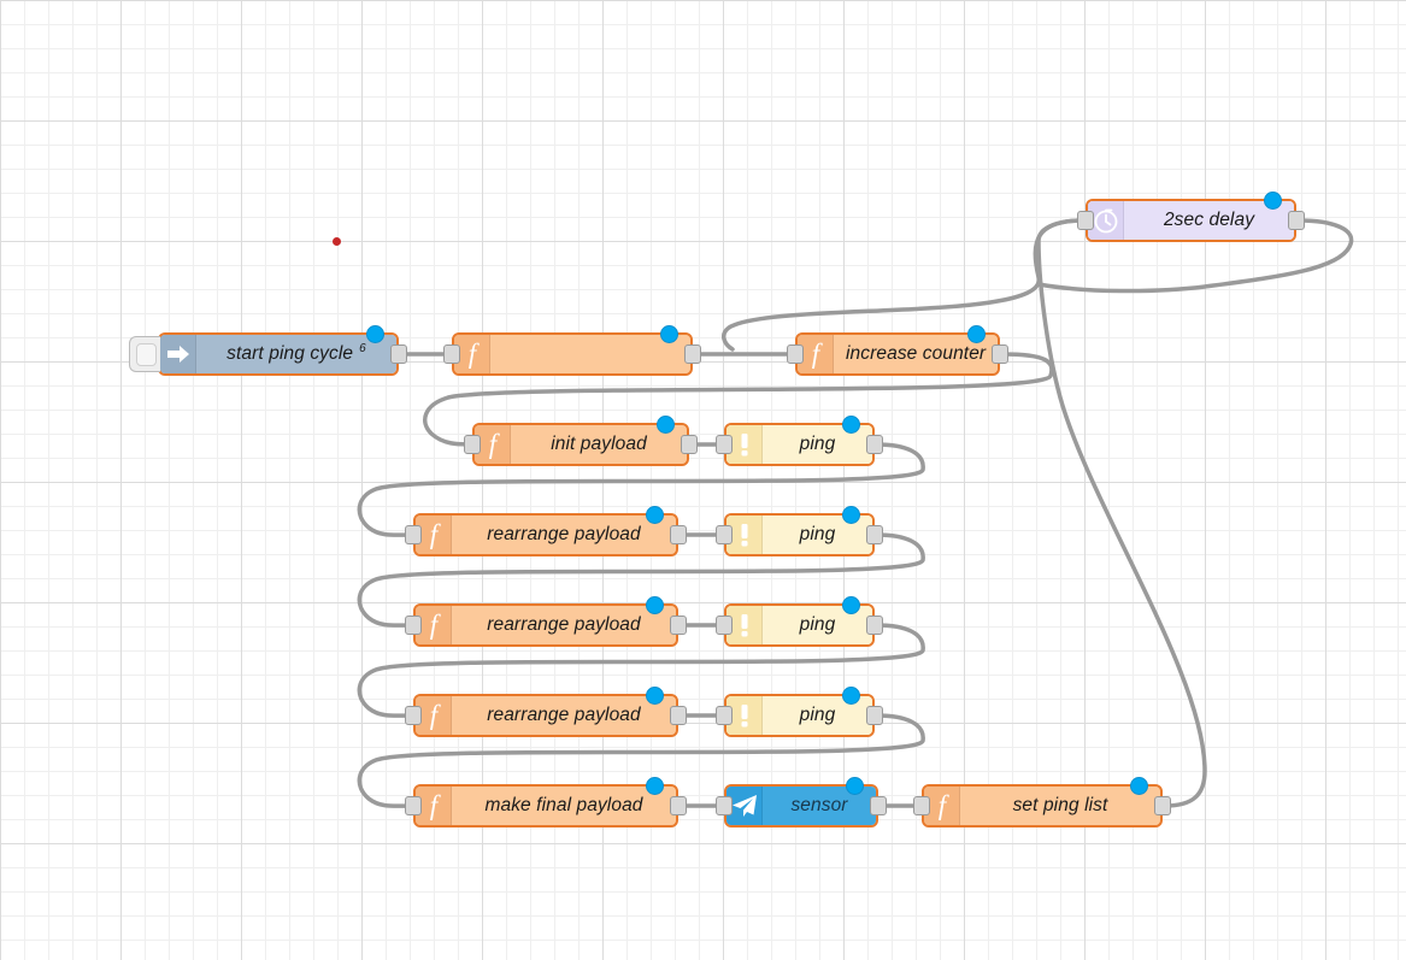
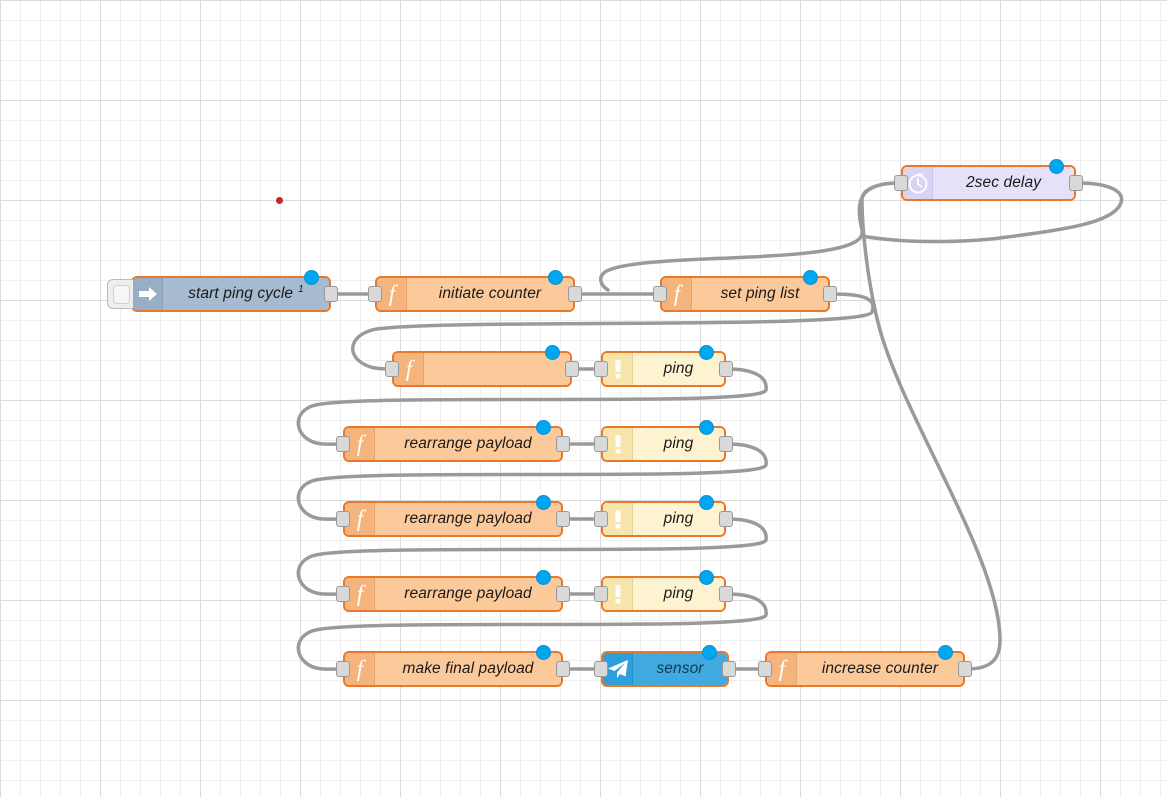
  start ping cycle
- 6
+ 1
  f
+ initiate counter
  f
- increase counter
+ set ping list
  2sec delay
  f
- init payload
  ping
  f
  rearrange payload
  ping
  f
  rearrange payload
  ping
  f
  rearrange payload
  ping
  f
  make final payload
  sensor
  f
- set ping list
+ increase counter
